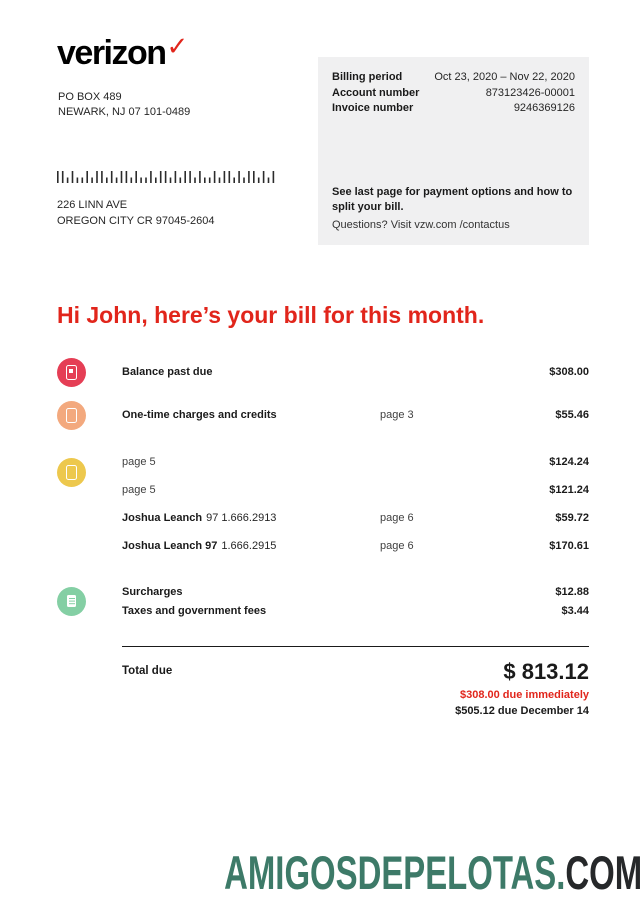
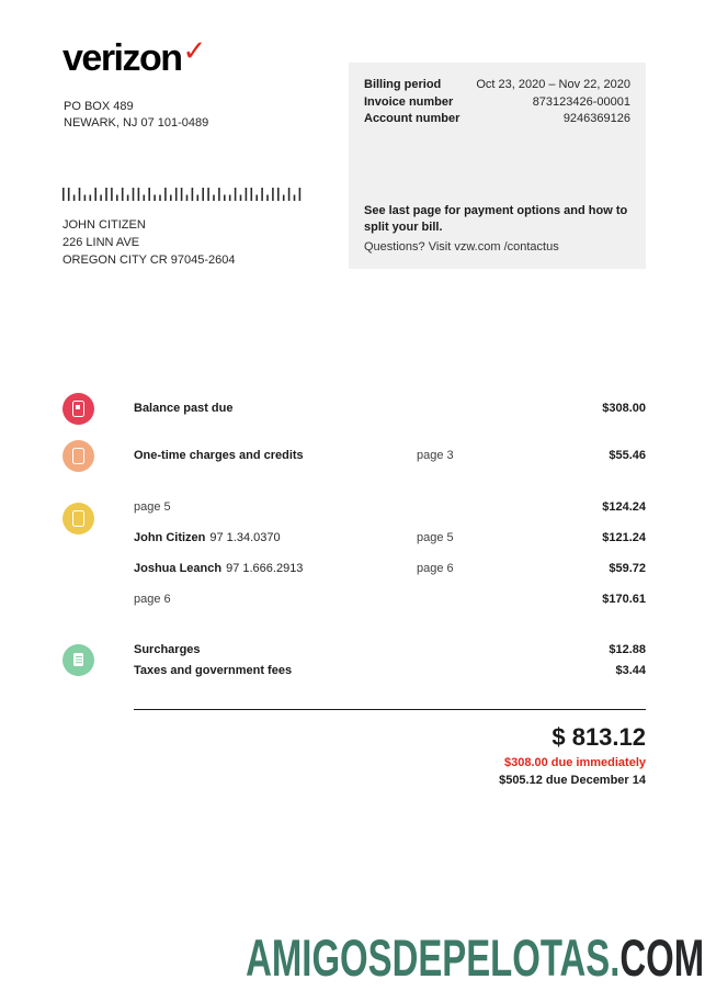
  verizon✓
  PO BOX 489
  NEWARK, NJ 07 101-0489
  Billing period
  Oct 23, 2020 – Nov 22, 2020
- Account number
+ Invoice number
  873123426-00001
- Invoice number
+ Account number
  9246369126
  See last page for payment options and how to split your bill.
  Questions? Visit vzw.com /contactus
+ JOHN CITIZEN
  226 LINN AVE
  OREGON CITY CR 97045-2604
- Hi John, here’s your bill for this month.
  Balance past due
  $308.00
  One-time charges and credits
  page 3
  $55.46
  page 5
  $124.24
+ John Citizen 97 1.34.0370
  page 5
  $121.24
  Joshua Leanch 97 1.666.2913
  page 6
  $59.72
- Joshua Leanch 97 1.666.2915
  page 6
  $170.61
  Surcharges
  $12.88
  Taxes and government fees
  $3.44
- Total due
  $ 813.12
  $308.00 due immediately
  $505.12 due December 14
  AMIGOSDEPELOTAS.COM
